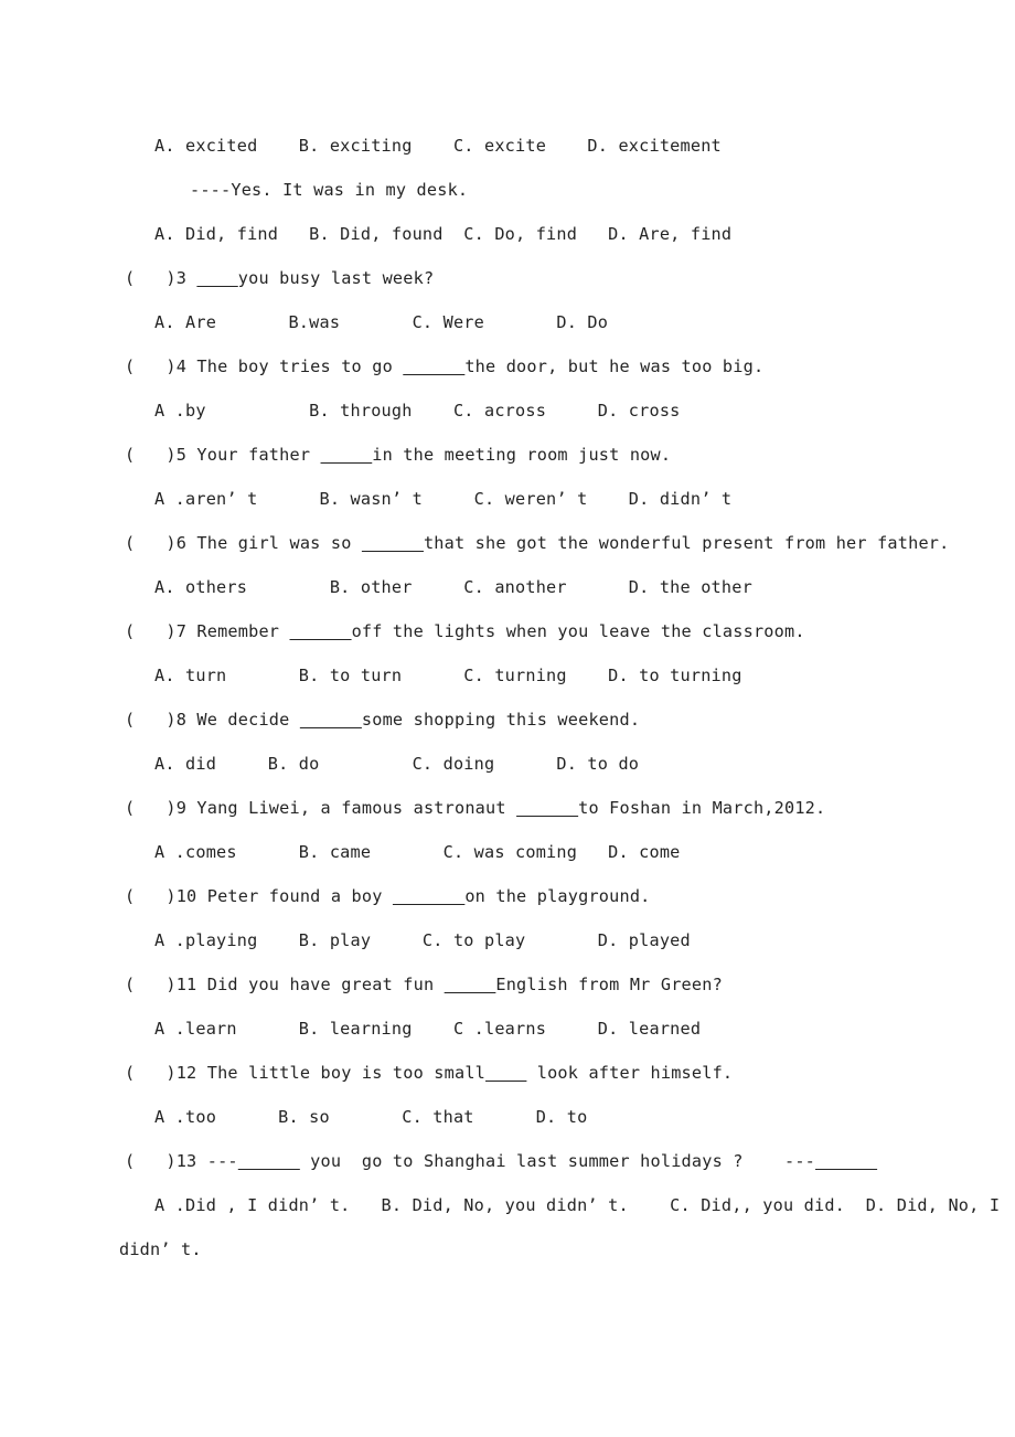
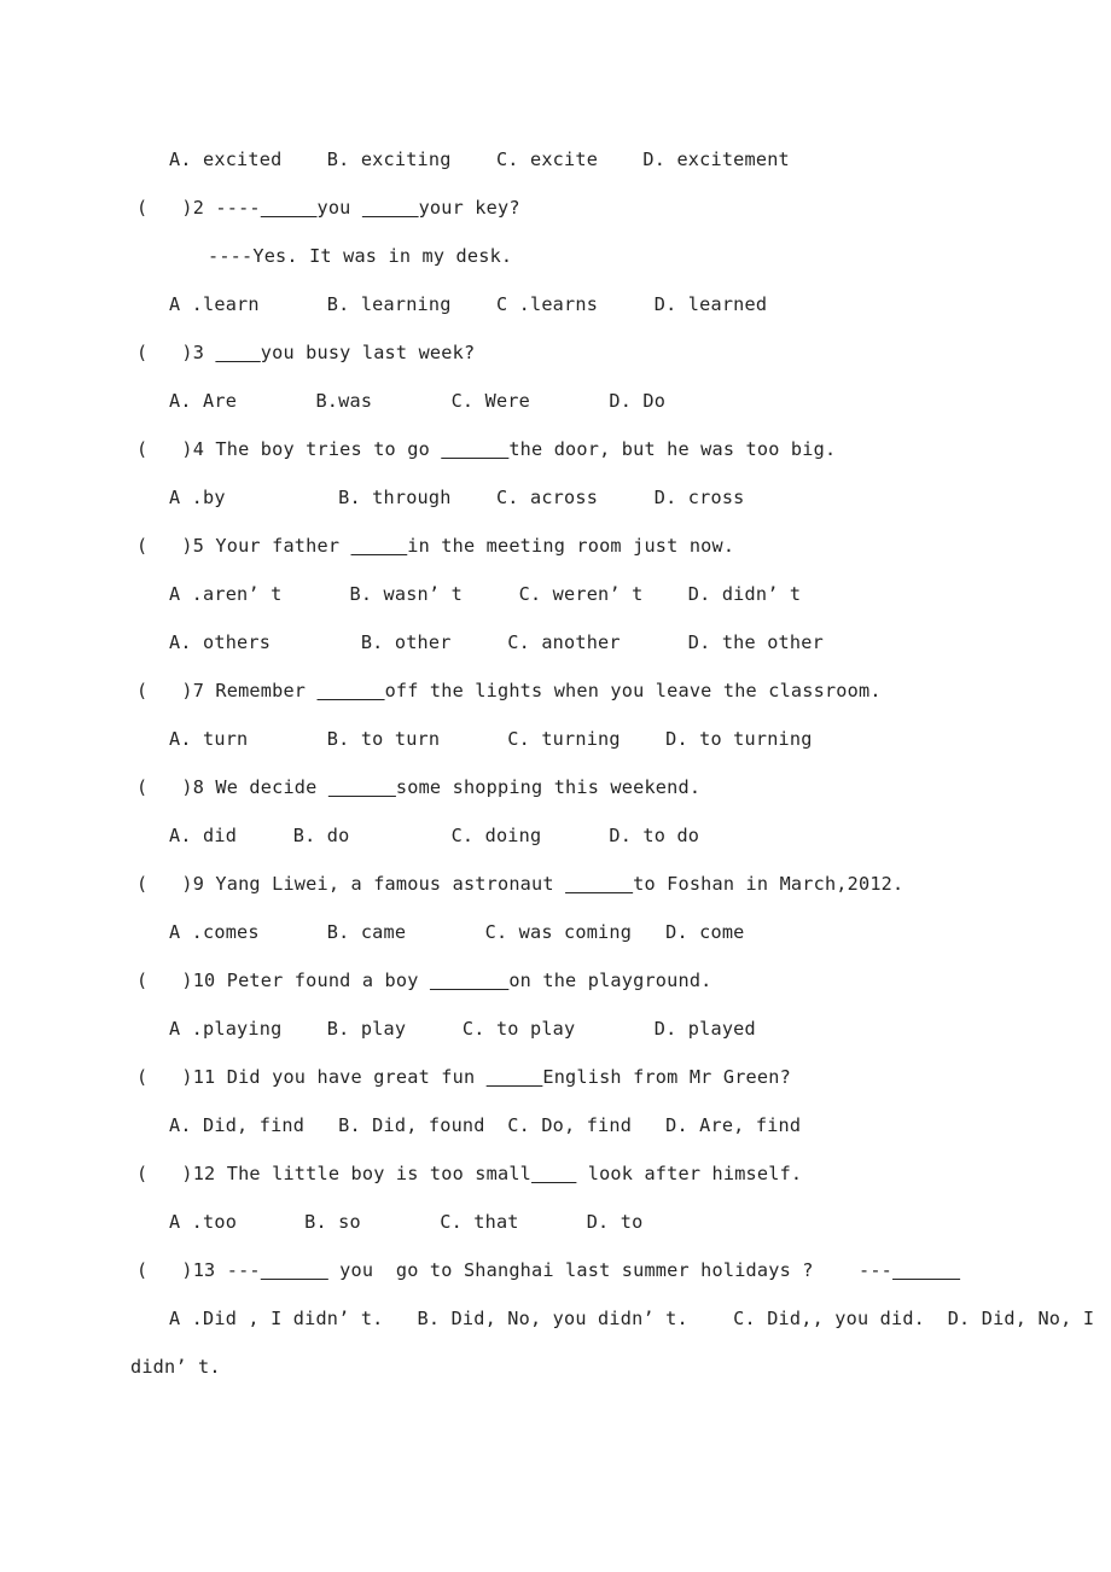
  A. excited B. exciting C. excite D. excitement
+ ( )2 ---- you your key?
  ----Yes. It was in my desk.
- A. Did, find B. Did, found C. Do, find D. Are, find
+ A .learn B. learning C .learns D. learned
  ( )3 you busy last week?
  A. Are B.was C. Were D. Do
  ( )4 The boy tries to go the door, but he was too big.
  A .by B. through C. across D. cross
  ( )5 Your father in the meeting room just now.
  A .aren’ t B. wasn’ t C. weren’ t D. didn’ t
- ( )6 The girl was so that she got the wonderful present from her father.
  A. others B. other C. another D. the other
  ( )7 Remember off the lights when you leave the classroom.
  A. turn B. to turn C. turning D. to turning
  ( )8 We decide some shopping this weekend.
  A. did B. do C. doing D. to do
  ( )9 Yang Liwei, a famous astronaut to Foshan in March,2012.
  A .comes B. came C. was coming D. come
  ( )10 Peter found a boy on the playground.
  A .playing B. play C. to play D. played
  ( )11 Did you have great fun English from Mr Green?
- A .learn B. learning C .learns D. learned
+ A. Did, find B. Did, found C. Do, find D. Are, find
  ( )12 The little boy is too small look after himself.
  A .too B. so C. that D. to
  ( )13 --- you go to Shanghai last summer holidays ? ---
  A .Did , I didn’ t. B. Did, No, you didn’ t. C. Did,, you did. D. Did, No, I
  didn’ t.
